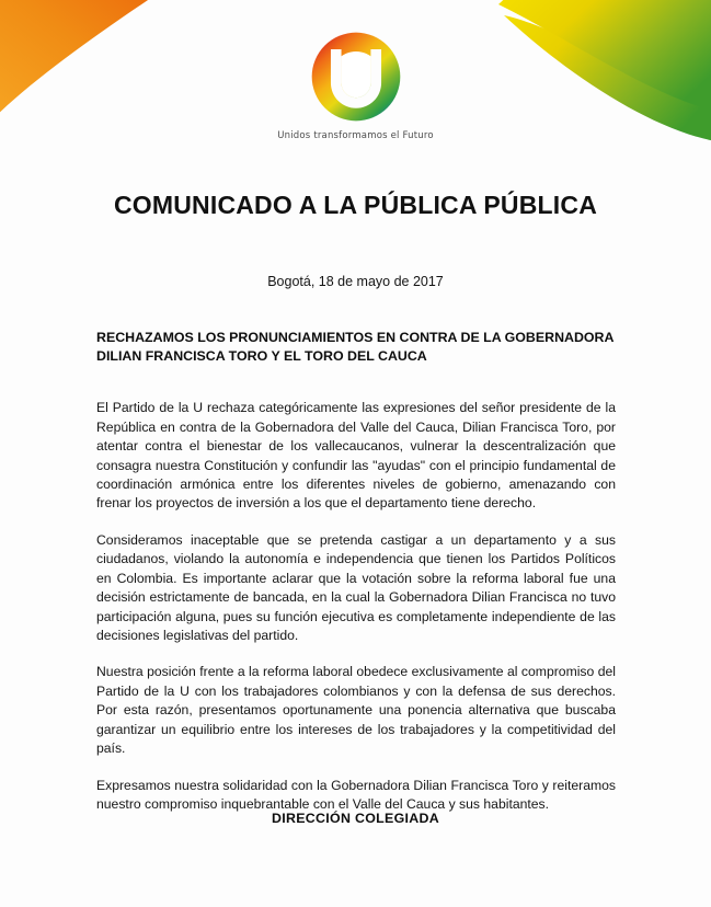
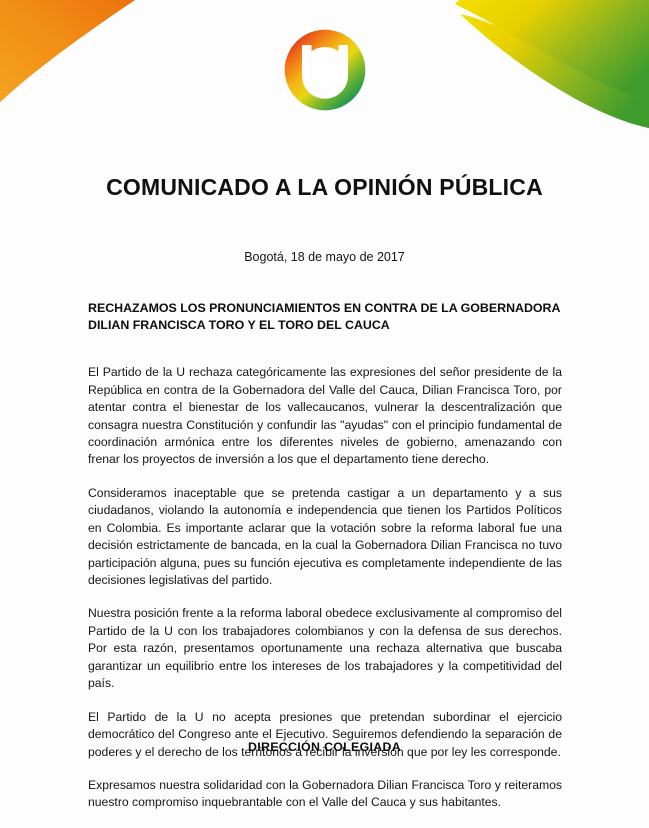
- Unidos transformamos el Futuro
- COMUNICADO A LA PÚBLICA PÚBLICA
+ COMUNICADO A LA OPINIÓN PÚBLICA
  Bogotá, 18 de mayo de 2017
  RECHAZAMOS LOS PRONUNCIAMIENTOS EN CONTRA DE LA GOBERNADORA DILIAN FRANCISCA TORO Y EL TORO DEL CAUCA
  El Partido de la U rechaza categóricamente las expresiones del señor presidente de la República en contra de la Gobernadora del Valle del Cauca, Dilian Francisca Toro, por atentar contra el bienestar de los vallecaucanos, vulnerar la descentralización que consagra nuestra Constitución y confundir las "ayudas" con el principio fundamental de coordinación armónica entre los diferentes niveles de gobierno, amenazando con frenar los proyectos de inversión a los que el departamento tiene derecho.
  Consideramos inaceptable que se pretenda castigar a un departamento y a sus ciudadanos, violando la autonomía e independencia que tienen los Partidos Políticos en Colombia. Es importante aclarar que la votación sobre la reforma laboral fue una decisión estrictamente de bancada, en la cual la Gobernadora Dilian Francisca no tuvo participación alguna, pues su función ejecutiva es completamente independiente de las decisiones legislativas del partido.
- Nuestra posición frente a la reforma laboral obedece exclusivamente al compromiso del Partido de la U con los trabajadores colombianos y con la defensa de sus derechos. Por esta razón, presentamos oportunamente una ponencia alternativa que buscaba garantizar un equilibrio entre los intereses de los trabajadores y la competitividad del país.
+ Nuestra posición frente a la reforma laboral obedece exclusivamente al compromiso del Partido de la U con los trabajadores colombianos y con la defensa de sus derechos. Por esta razón, presentamos oportunamente una rechaza alternativa que buscaba garantizar un equilibrio entre los intereses de los trabajadores y la competitividad del país.
+ El Partido de la U no acepta presiones que pretendan subordinar el ejercicio democrático del Congreso ante el Ejecutivo. Seguiremos defendiendo la separación de poderes y el derecho de los territorios a recibir la inversión que por ley les corresponde.
  Expresamos nuestra solidaridad con la Gobernadora Dilian Francisca Toro y reiteramos nuestro compromiso inquebrantable con el Valle del Cauca y sus habitantes.
  DIRECCIÓN COLEGIADA
